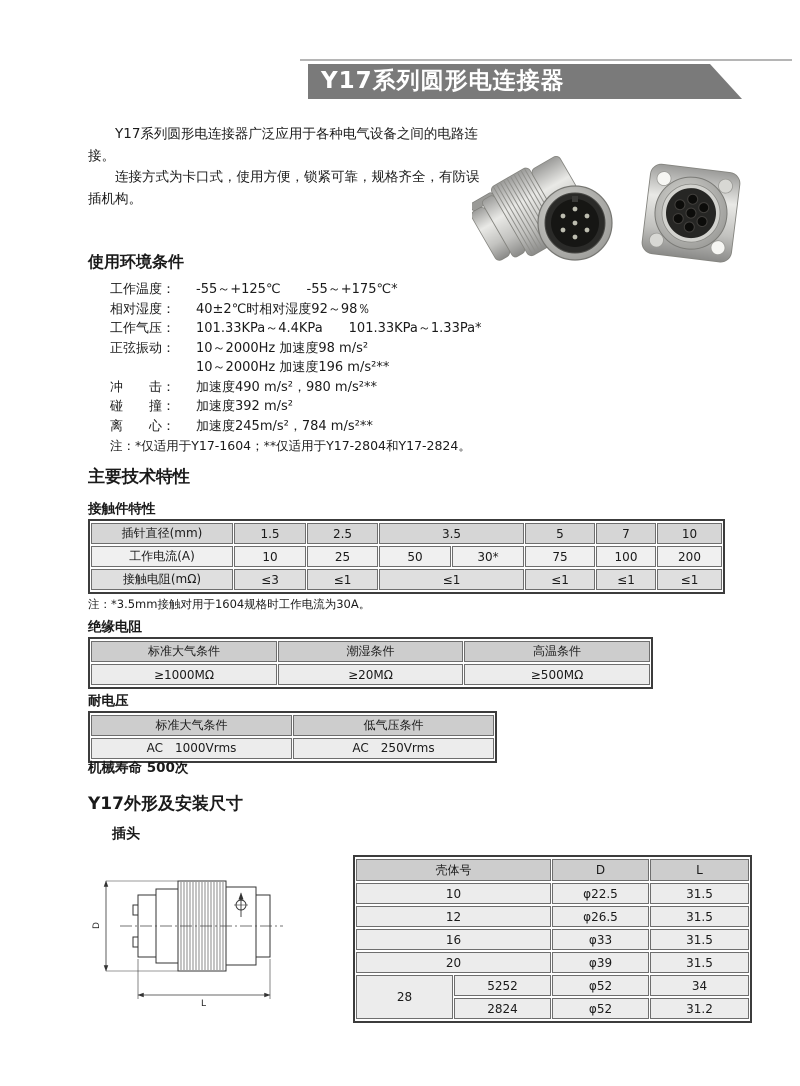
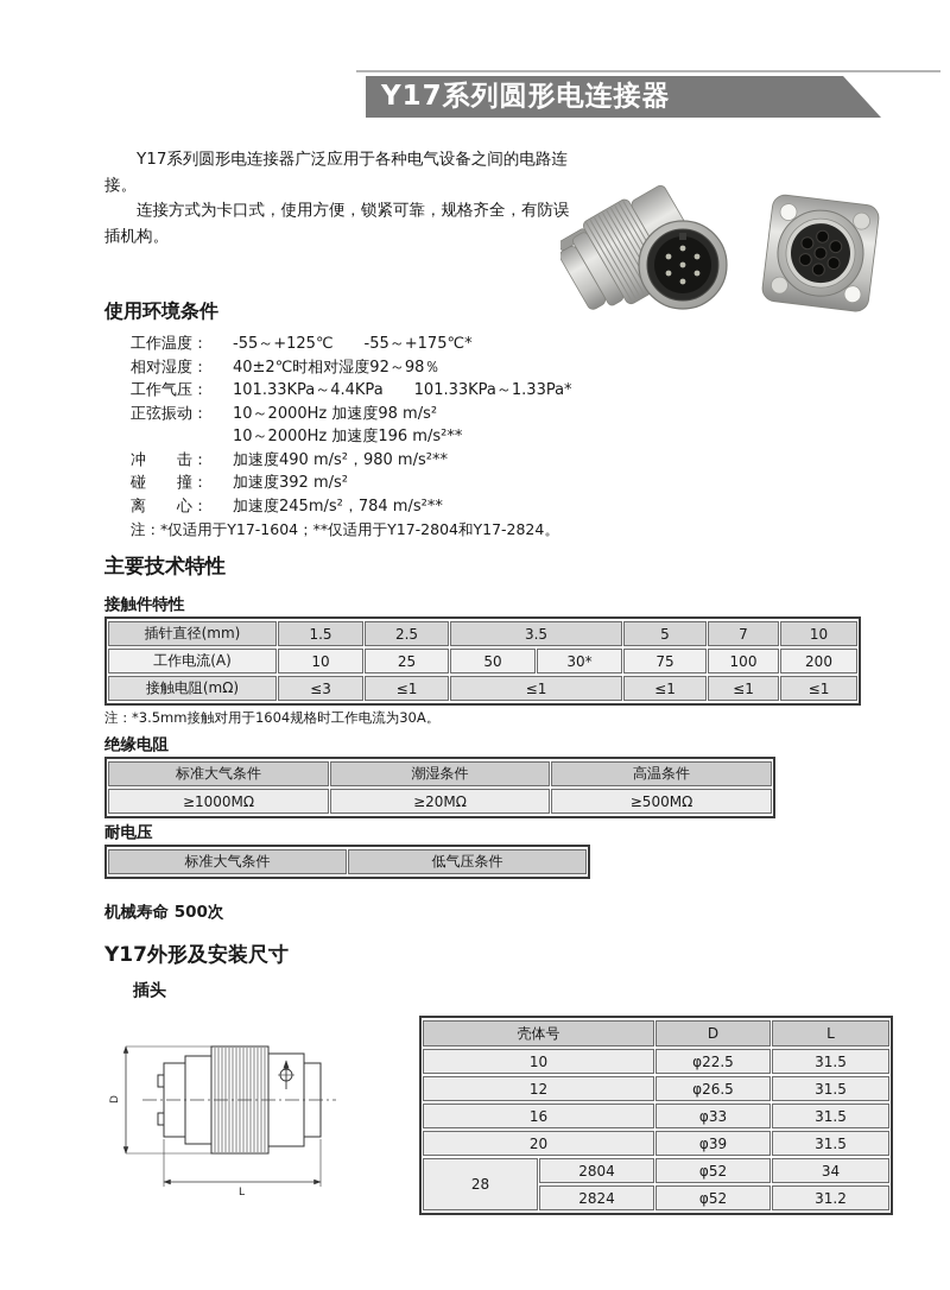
  Y17系列圆形电连接器
  Y17系列圆形电连接器广泛应用于各种电气设备之间的电路连接。
  连接方式为卡口式，使用方便，锁紧可靠，规格齐全，有防误插机构。
  使用环境条件
  工作温度：
  -55～+125℃ -55～+175℃*
  相对湿度：
  40±2℃时相对湿度92～98％
  工作气压：
  101.33KPa～4.4KPa 101.33KPa～1.33Pa*
  正弦振动：
  10～2000Hz 加速度98 m/s²
  10～2000Hz 加速度196 m/s²**
  冲 击：
  加速度490 m/s²，980 m/s²**
  碰 撞：
  加速度392 m/s²
  离 心：
  加速度245m/s²，784 m/s²**
  注：*仅适用于Y17-1604；**仅适用于Y17-2804和Y17-2824。
  主要技术特性
  接触件特性
  插针直径(mm)	1.5	2.5	3.5	5	7	10
  工作电流(A)	10	25	50	30*	75	100	200
  接触电阻(mΩ)	≤3	≤1	≤1	≤1	≤1	≤1
  注：*3.5mm接触对用于1604规格时工作电流为30A。
  绝缘电阻
  标准大气条件	潮湿条件	高温条件
  ≥1000MΩ	≥20MΩ	≥500MΩ
  耐电压
  标准大气条件	低气压条件
- AC 1000Vrms	AC 250Vrms
  机械寿命 500次
  Y17外形及安装尺寸
  插头
  L
  壳体号	D	L
  10	φ22.5	31.5
  12	φ26.5	31.5
  16	φ33	31.5
  20	φ39	31.5
- 28	5252	φ52	34
+ 28	2804	φ52	34
  2824	φ52	31.2
